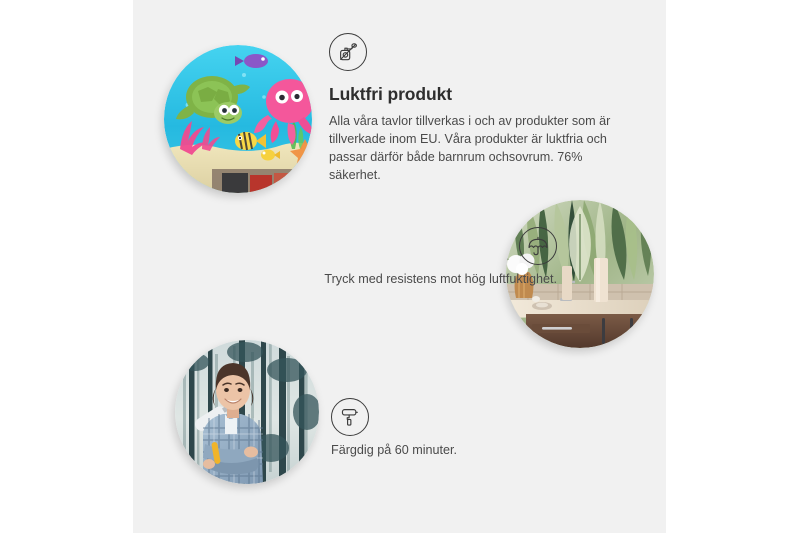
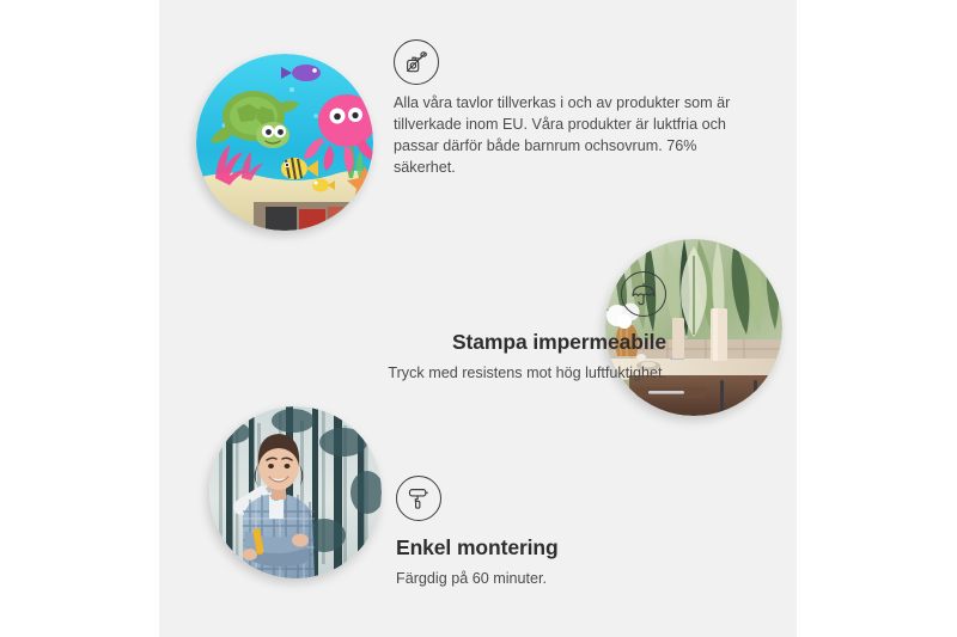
- Luktfri produkt
  Alla våra tavlor tillverkas i och av produkter som är tillverkade inom EU. Våra produkter är luktfria och passar därför både barnrum ochsovrum. 76% säkerhet.
+ Stampa impermeabile
  Tryck med resistens mot hög luftfuktighet.
+ Enkel montering
  Färgdig på 60 minuter.
